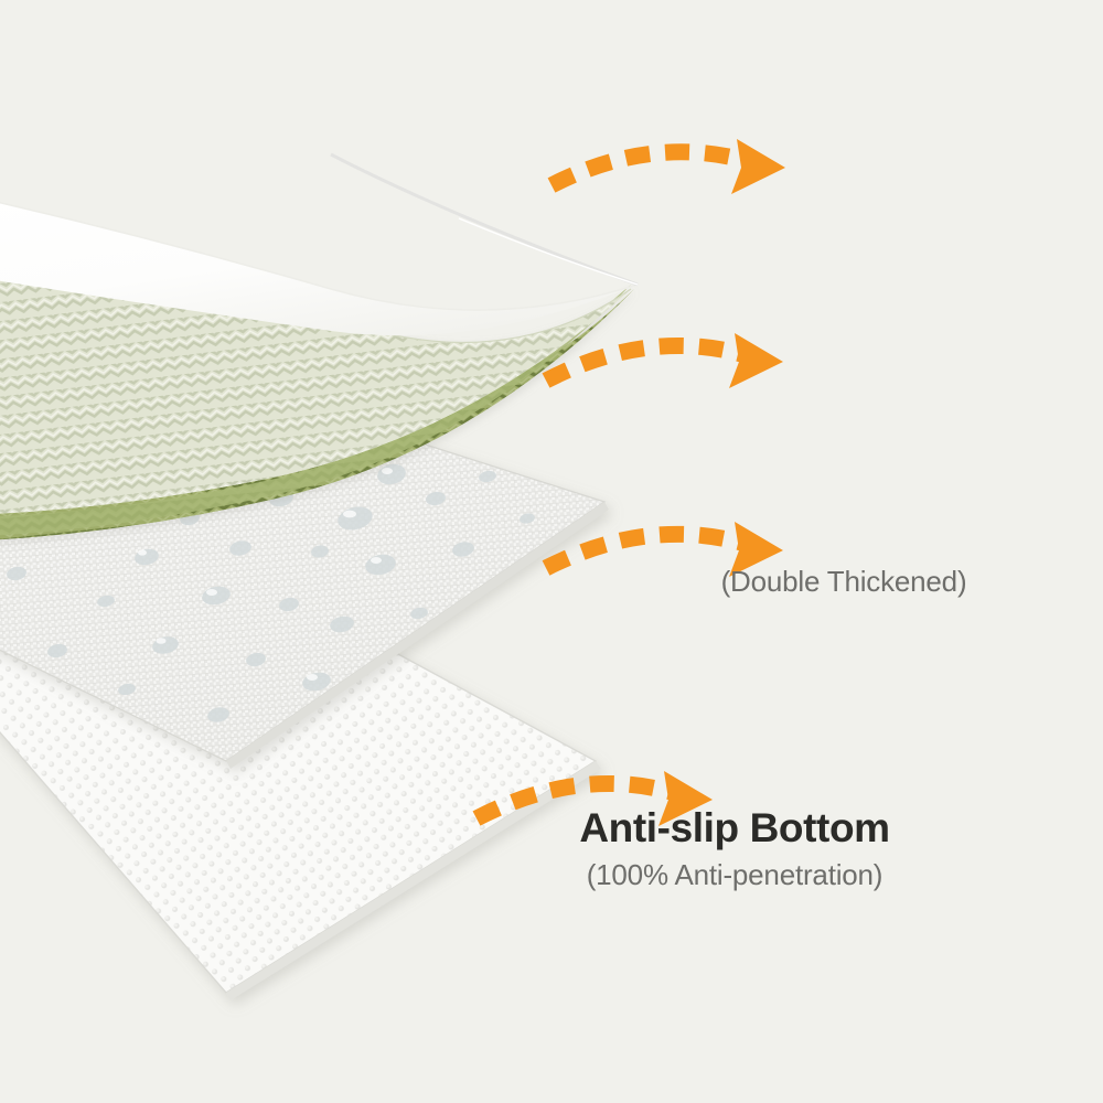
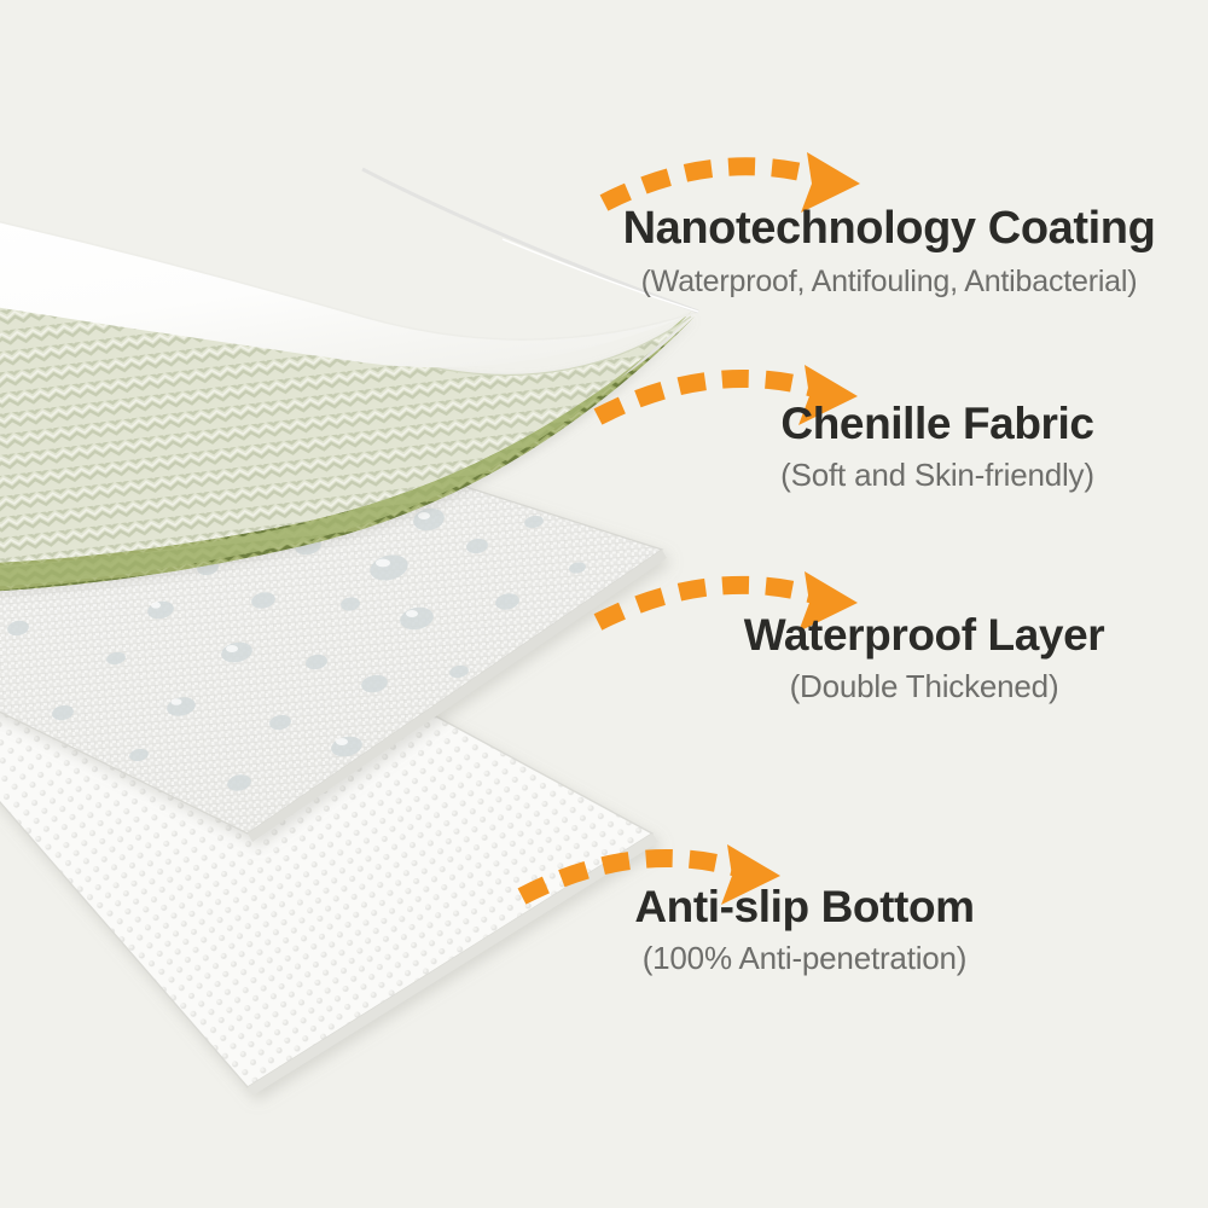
+ Nanotechnology Coating
+ (Waterproof, Antifouling, Antibacterial)
+ Chenille Fabric
+ (Soft and Skin-friendly)
+ Waterproof Layer
  (Double Thickened)
  Anti-slip Bottom
  (100% Anti-penetration)
